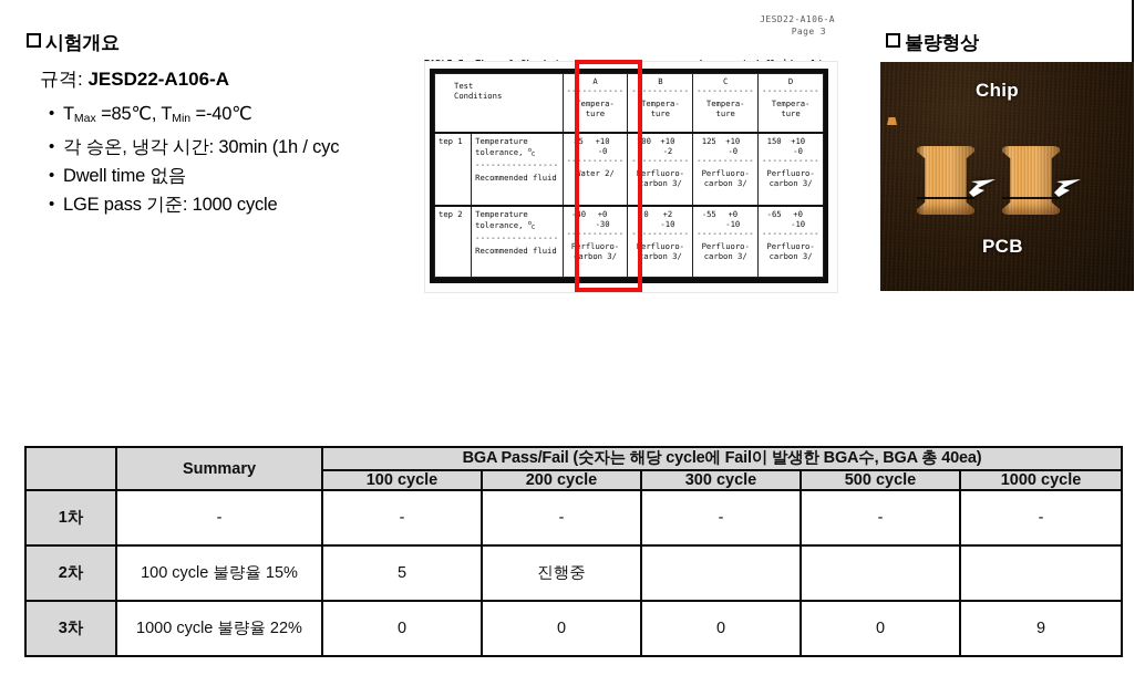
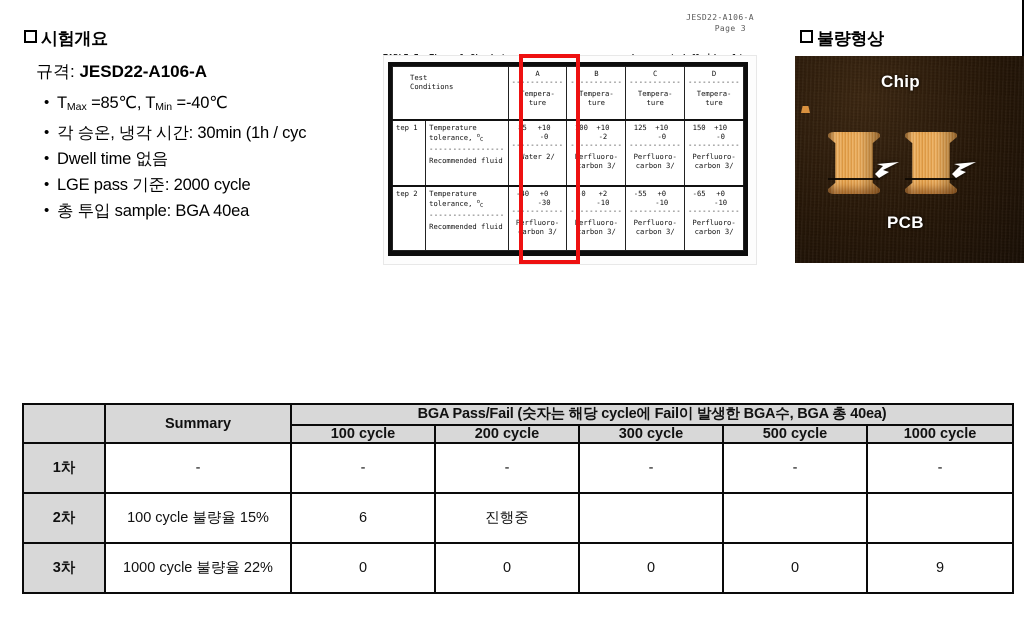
  시험개요
  규격: JESD22-A106-A
  TMax =85℃, TMin =-40℃
  각 승온, 냉각 시간: 30min (1h / cyc
  Dwell time 없음
- LGE pass 기준: 1000 cycle
+ LGE pass 기준: 2000 cycle
+ 총 투입 sample: BGA 40ea
  JESD22-A106-A
  Page 3
  TestConditions	A ----------- Tempera-ture	B ----------- Tempera-ture	C ----------- Tempera-ture	D ----------- Tempera-ture
  tep 1	Temperaturetolerance, ---------------- Recommended fluid	85 +10 -0 ----------- Water 2/	100 +10 -2 ----------- Perfluoro-carbon 3/	125 +10 -0 ----------- Perfluoro-carbon 3/	150 +10 -0 ----------- Perfluoro-carbon 3/
  tep 2	Temperaturetolerance, ---------------- Recommended fluid	-40 +0 -30 ----------- Perfluoro-carbon 3/	-0 +2 -10 ----------- Perfluoro-carbon 3/	-55 +0 -10 ----------- Perfluoro-carbon 3/	-65 +0 -10 ----------- Perfluoro-carbon 3/
  불량형상
  Chip
  PCB
  	Summary	BGA Pass/Fail (숫자는 해당 cycle에 Fail이 발생한 BGA수, BGA 총 40ea)
  100 cycle	200 cycle	300 cycle	500 cycle	1000 cycle
  1차	-	-	-	-	-	-
- 2차	100 cycle 불량율 15%	5	진행중
+ 2차	100 cycle 불량율 15%	6	진행중
  3차	1000 cycle 불량율 22%	0	0	0	0	9
